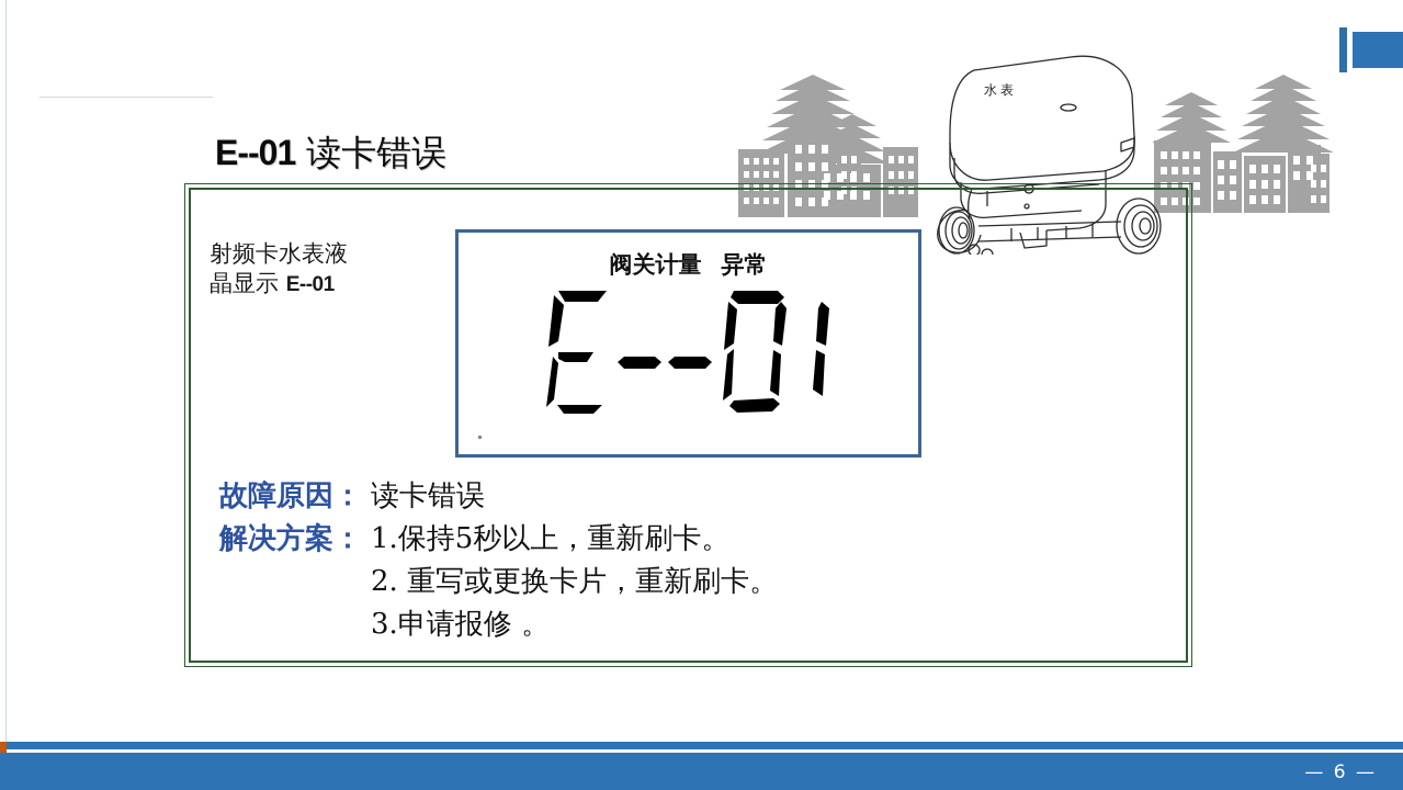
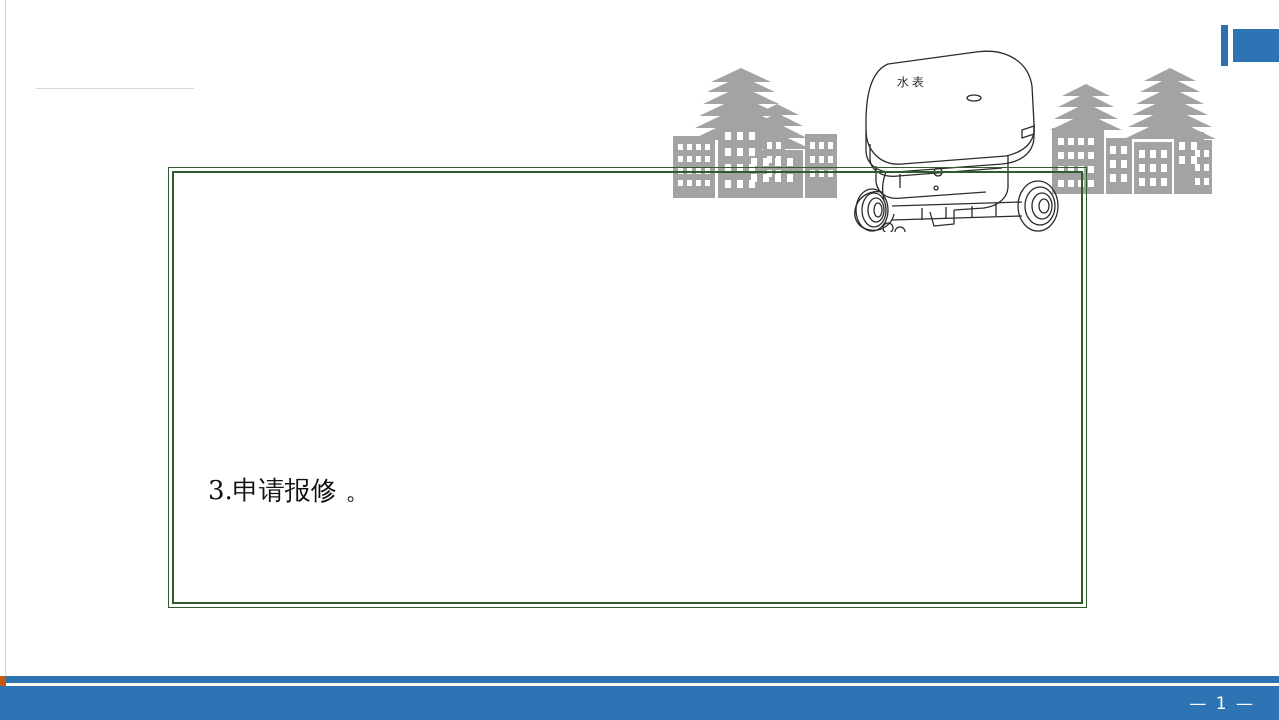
  水表
- E--01 读卡错误
- 射频卡水表液
- 晶显示 E--01
- 阀关计量 异常
- 故障原因： 读卡错误
- 解决方案：
- 1.保持5秒以上，重新刷卡。
- 2. 重写或更换卡片，重新刷卡。
  3.申请报修 。
- — 6 —
+ — 1 —
